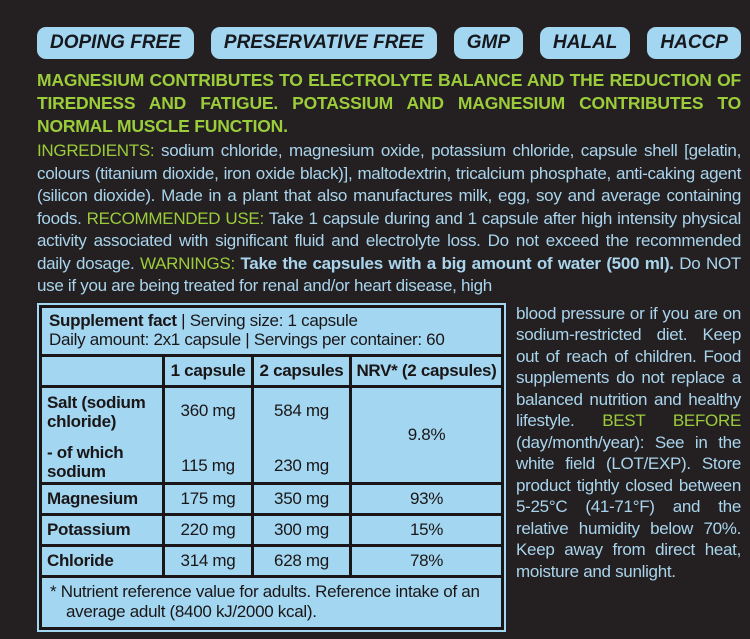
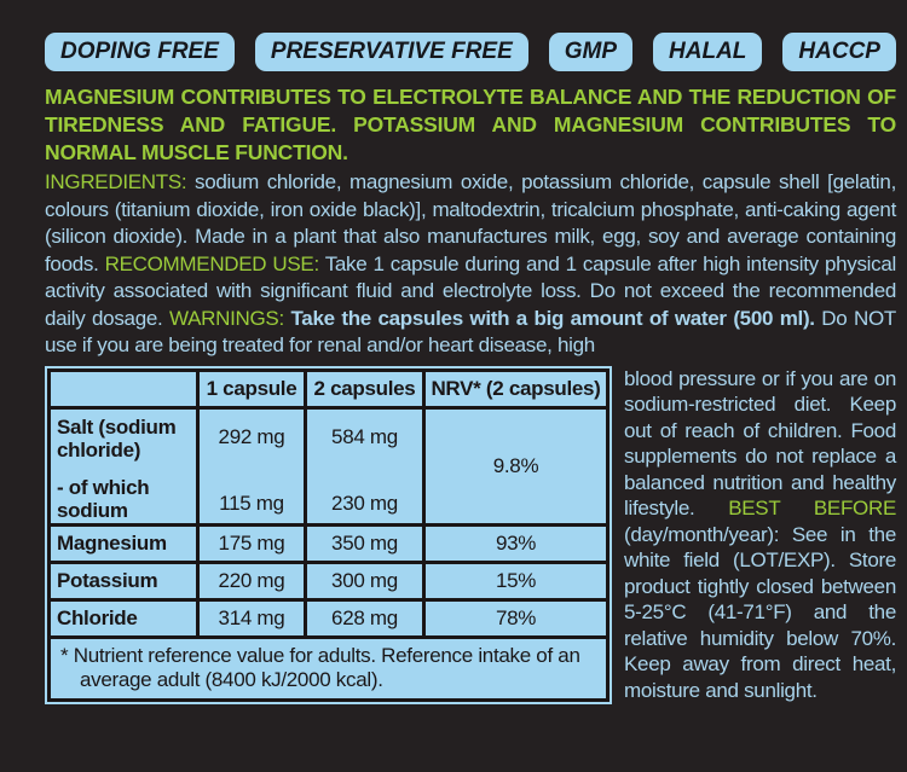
  DOPING FREE
  PRESERVATIVE FREE
  GMP
  HALAL
  HACCP
  MAGNESIUM CONTRIBUTES TO ELECTROLYTE BALANCE AND THE REDUCTION OF TIREDNESS AND FATIGUE. POTASSIUM AND MAGNESIUM CONTRIBUTES TO NORMAL MUSCLE FUNCTION.
  INGREDIENTS: sodium chloride, magnesium oxide, potassium chloride, capsule shell [gelatin, colours (titanium dioxide, iron oxide black)], maltodextrin, tricalcium phosphate, anti-caking agent (silicon dioxide). Made in a plant that also manufactures milk, egg, soy and average containing foods. RECOMMENDED USE: Take 1 capsule during and 1 capsule after high intensity physical activity associated with significant fluid and electrolyte loss. Do not exceed the recommended daily dosage. WARNINGS: Take the capsules with a big amount of water (500 ml). Do NOT use if you are being treated for renal and/or heart disease, high
- Supplement fact | Serving size: 1 capsuleDaily amount: 2x1 capsule | Servings per container: 60
  	1 capsule	2 capsules	NRV* (2 capsules)
- Salt (sodium chloride)- of which sodium	360 mg115 mg	584 mg230 mg	9.8%
+ Salt (sodium chloride)- of which sodium	292 mg115 mg	584 mg230 mg	9.8%
  Magnesium	175 mg	350 mg	93%
  Potassium	220 mg	300 mg	15%
  Chloride	314 mg	628 mg	78%
  * Nutrient reference value for adults. Reference intake of an average adult (8400 kJ/2000 kcal).
  blood pressure or if you are on sodium-restricted diet. Keep out of reach of children. Food supplements do not replace a balanced nutrition and healthy lifestyle. BEST BEFORE (day/month/year): See in the white field (LOT/EXP). Store product tightly closed between 5-25°C (41-71°F) and the relative humidity below 70%. Keep away from direct heat, moisture and sunlight.
